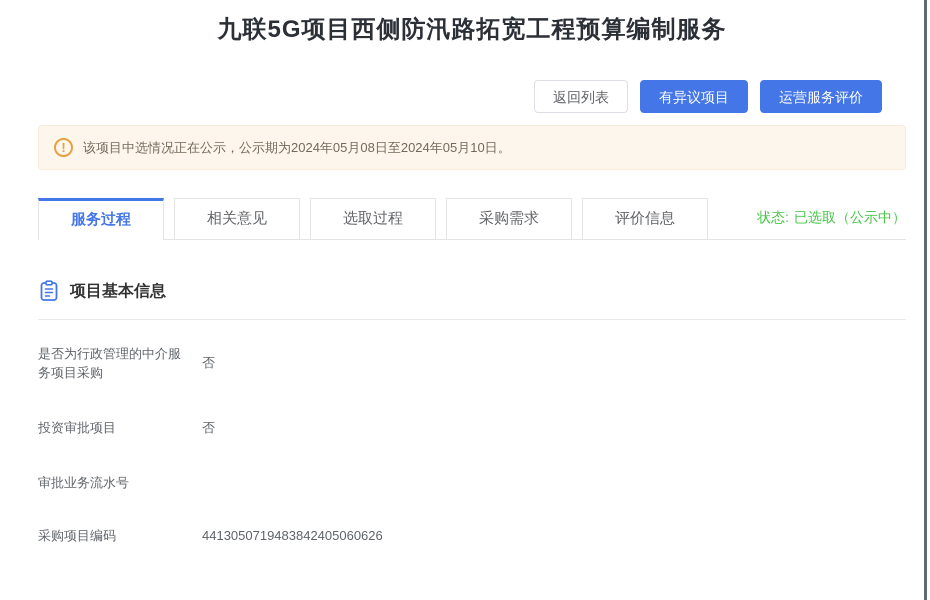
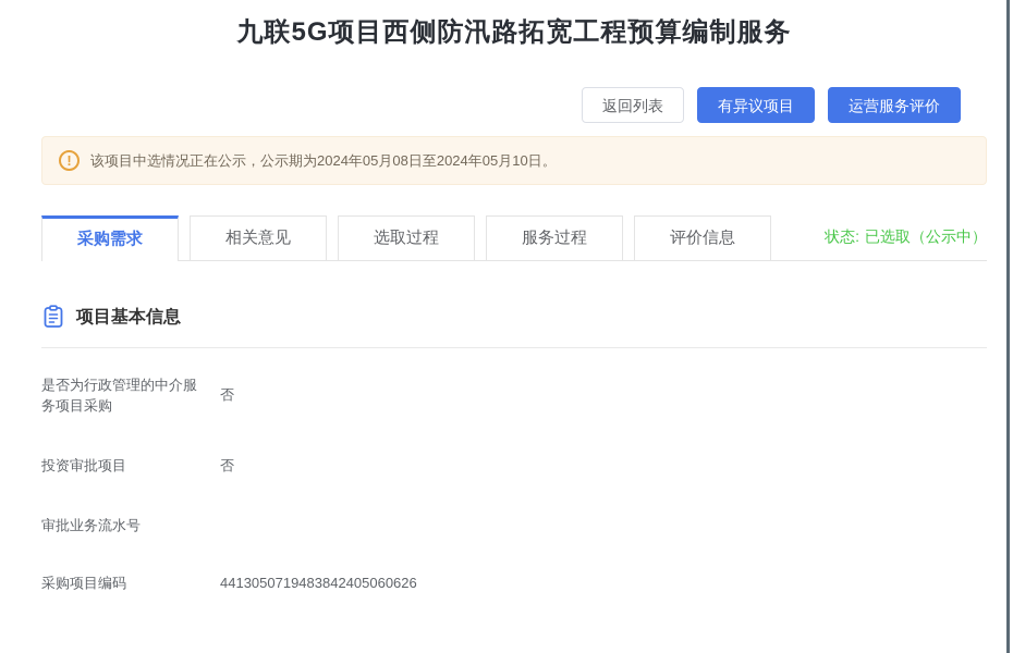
  九联5G项目西侧防汛路拓宽工程预算编制服务
  返回列表
  有异议项目
  运营服务评价
  !
  该项目中选情况正在公示，公示期为2024年05月08日至2024年05月10日。
- 服务过程
+ 采购需求
  相关意见
  选取过程
- 采购需求
+ 服务过程
  评价信息
  状态:
  已选取（公示中）
  项目基本信息
  是否为行政管理的中介服务项目采购
  否
  投资审批项目
  否
  审批业务流水号
  采购项目编码
  4413050719483842405060626
